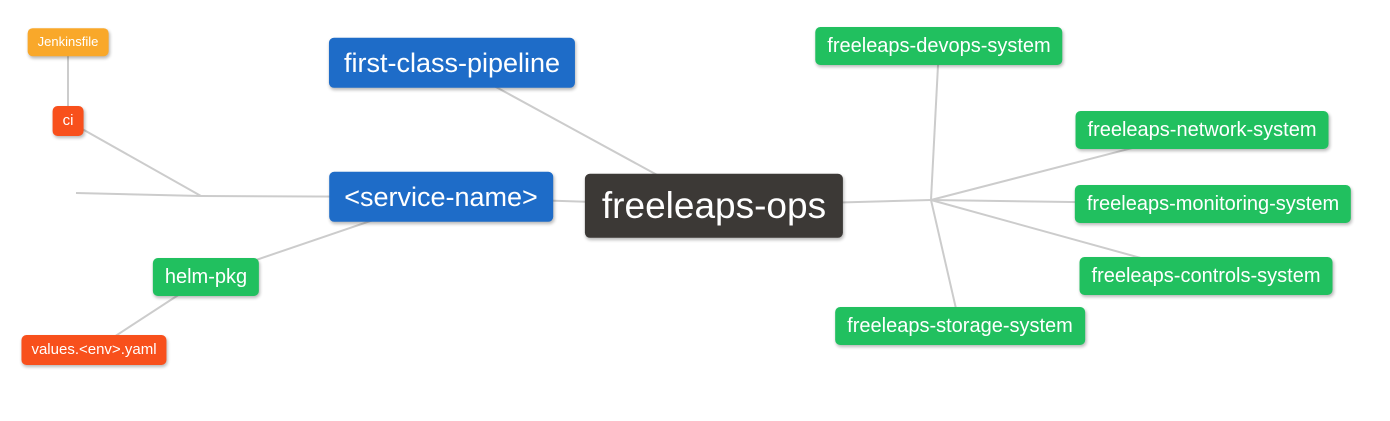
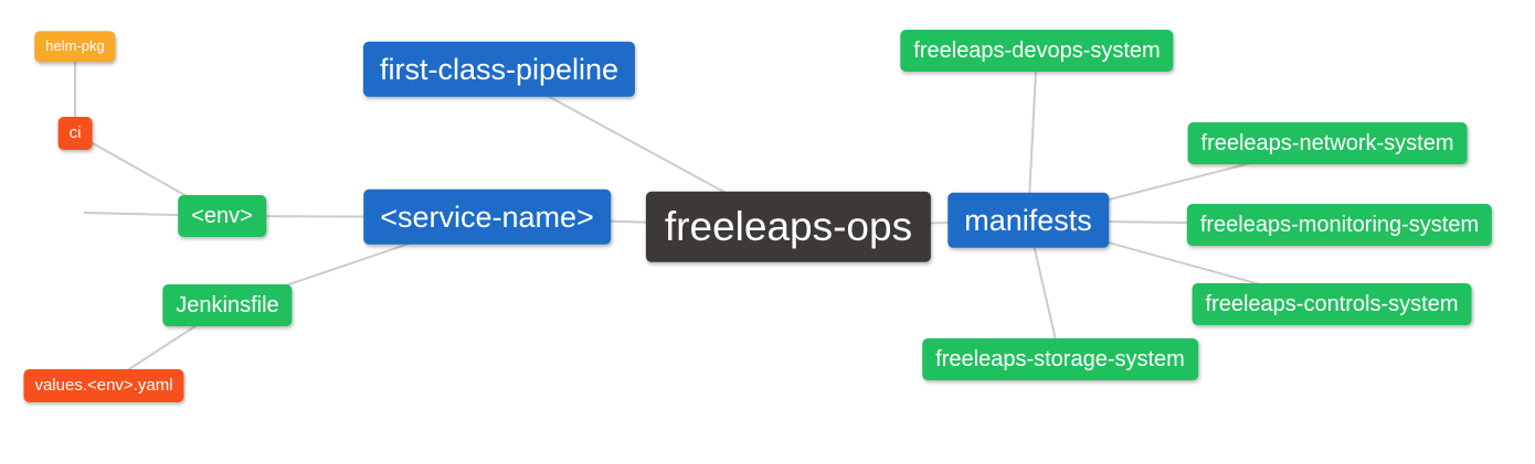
  freeleaps-ops
  first-class-pipeline
  <service-name>
+ manifests
+ <env>
- helm-pkg
+ Jenkinsfile
  freeleaps-devops-system
  freeleaps-network-system
  freeleaps-monitoring-system
  freeleaps-controls-system
  freeleaps-storage-system
  ci
  values.<env>.yaml
- Jenkinsfile
+ helm-pkg
